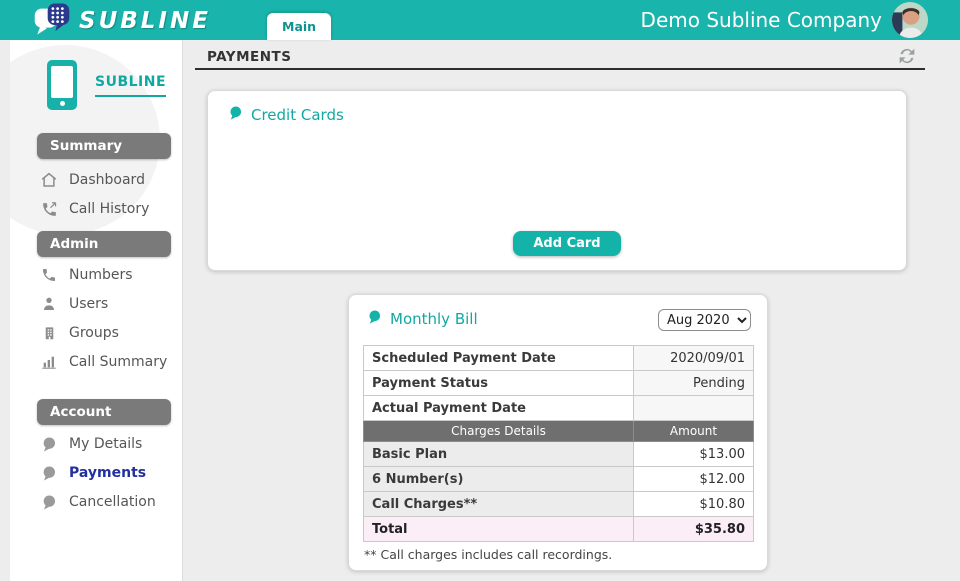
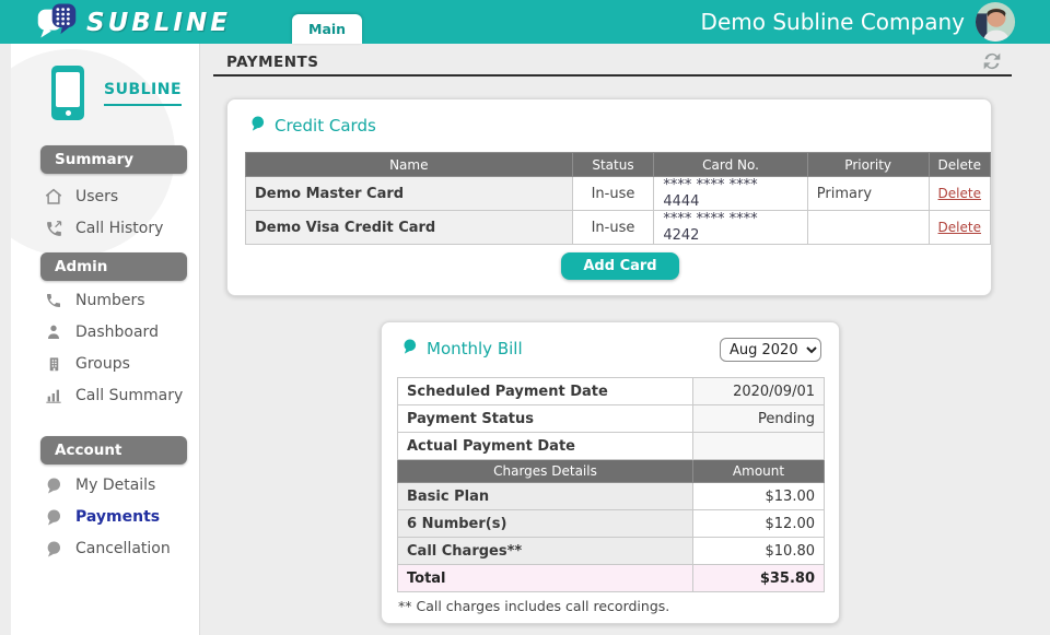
  SUBLINE
  Main
  Demo Subline Company
  SUBLINE
  Summary
- Dashboard
+ Users
  Call History
  Admin
  Numbers
- Users
+ Dashboard
  Groups
  Call Summary
  Account
  My Details
  Payments
  Cancellation
  PAYMENTS
  Credit Cards
+ Name	Status	Card No.	Priority	Delete
+ Demo Master Card	In-use	**** **** **** 4444	Primary	Delete
+ Demo Visa Credit Card	In-use	**** **** **** 4242		Delete
  Add Card
  Monthly Bill
  Aug 2020
  Scheduled Payment Date	2020/09/01
  Payment Status	Pending
  Actual Payment Date
  Charges Details	Amount
  Basic Plan	$13.00
  6 Number(s)	$12.00
  Call Charges**	$10.80
  Total	$35.80
  ** Call charges includes call recordings.
